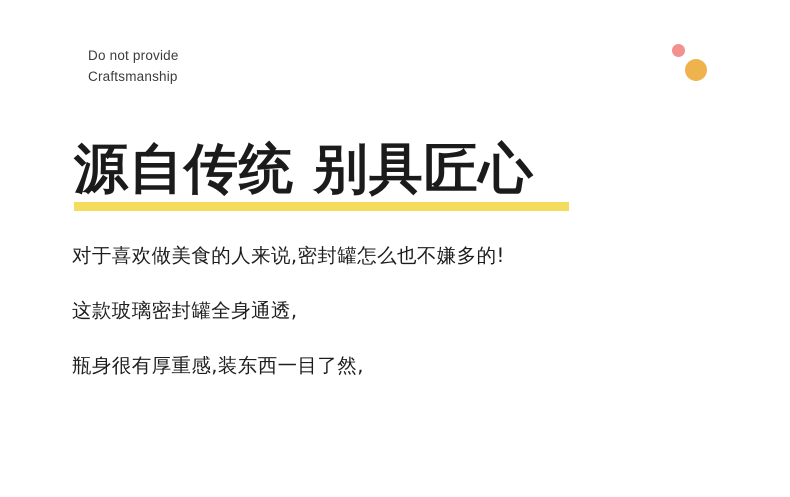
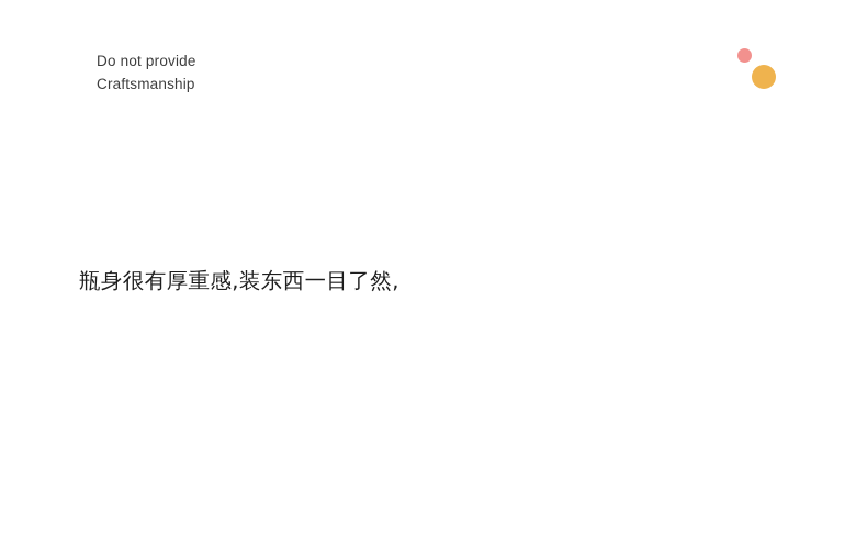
  Do not provide
  Craftsmanship
- 源自传统 别具匠心
- 对于喜欢做美食的人来说,密封罐怎么也不嫌多的!
- 这款玻璃密封罐全身通透,
  瓶身很有厚重感,装东西一目了然,
